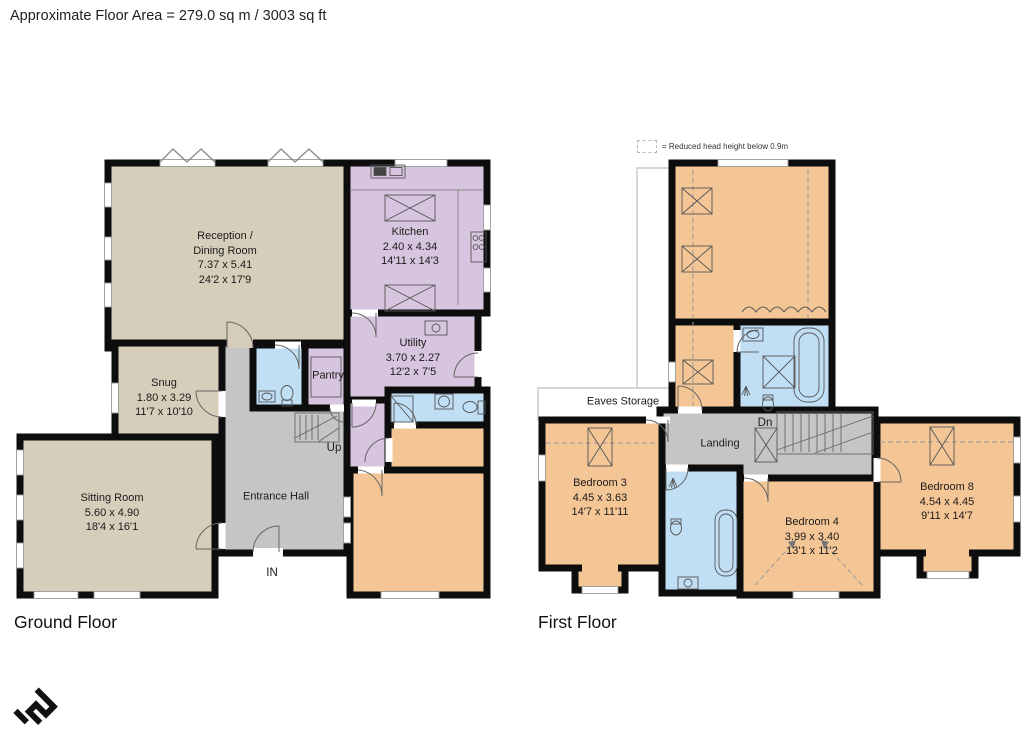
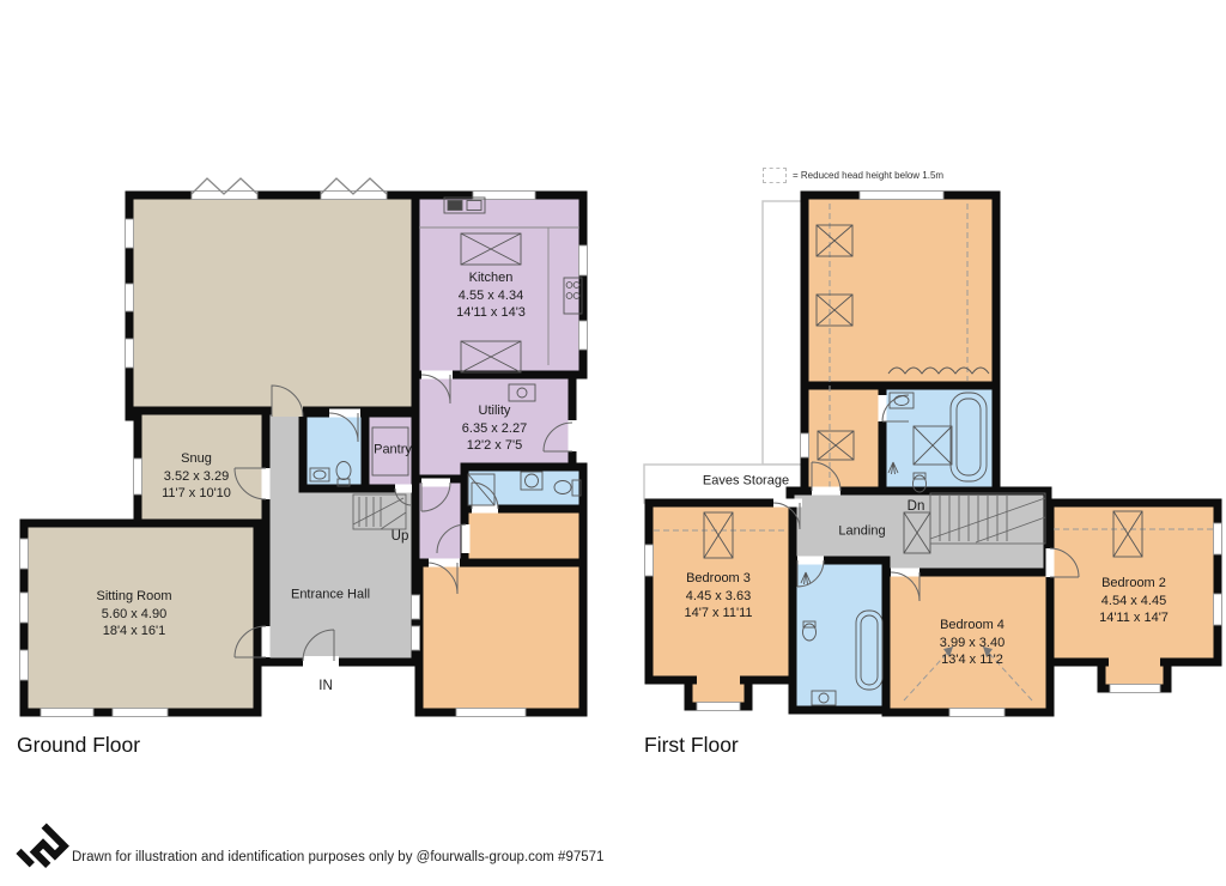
- Approximate Floor Area = 279.0 sq m / 3003 sq ft
- Reception /
- Dining Room
- 7.37 x 5.41
- 24'2 x 17'9
  Kitchen
- 2.40 x 4.34
+ 4.55 x 4.34
  14'11 x 14'3
  Utility
- 3.70 x 2.27
+ 6.35 x 2.27
  12'2 x 7'5
  Pantry
  Snug
- 1.80 x 3.29
+ 3.52 x 3.29
  11'7 x 10'10
  Sitting Room
  5.60 x 4.90
  18'4 x 16'1
  Entrance Hall
  Up
  IN
- = Reduced head height below 0.9m
+ = Reduced head height below 1.5m
  Bedroom 3
  4.45 x 3.63
  14'7 x 11'11
  Bedroom 4
  3.99 x 3.40
- 13'1 x 11'2
+ 13'4 x 11'2
- Bedroom 8
+ Bedroom 2
  4.54 x 4.45
- 9'11 x 14'7
+ 14'11 x 14'7
  Landing
  Eaves Storage
  Dn
  Ground Floor
  First Floor
+ Drawn for illustration and identification purposes only by @fourwalls-group.com #97571
